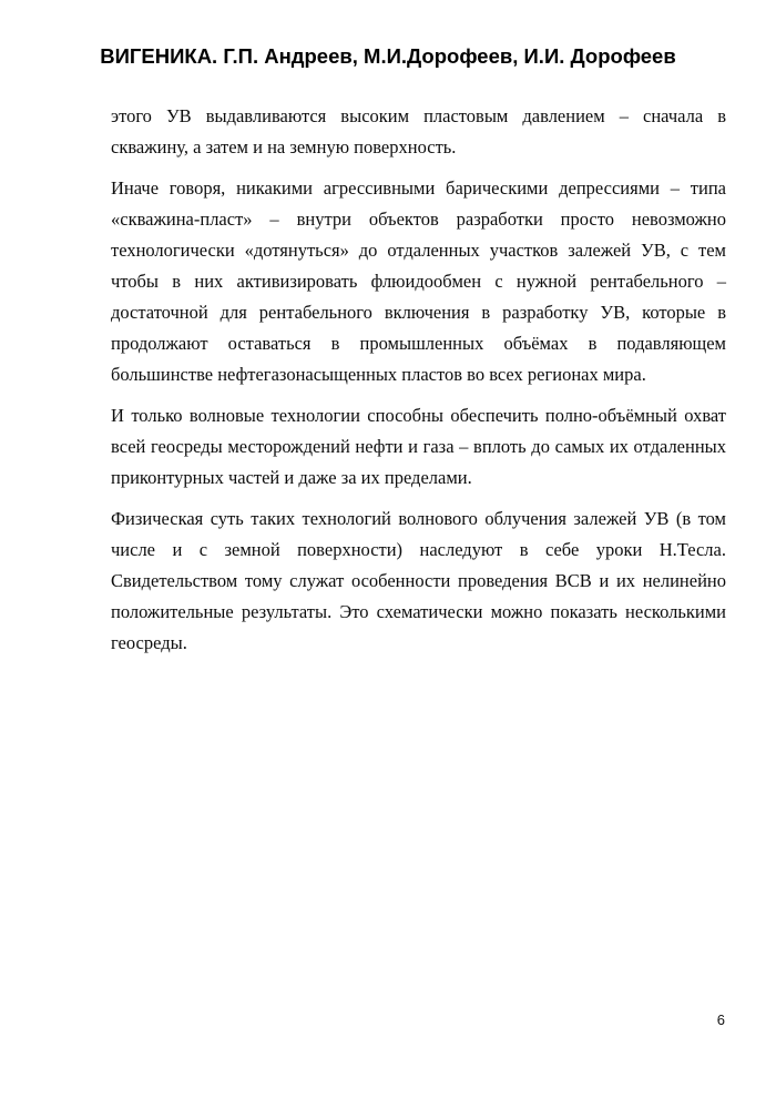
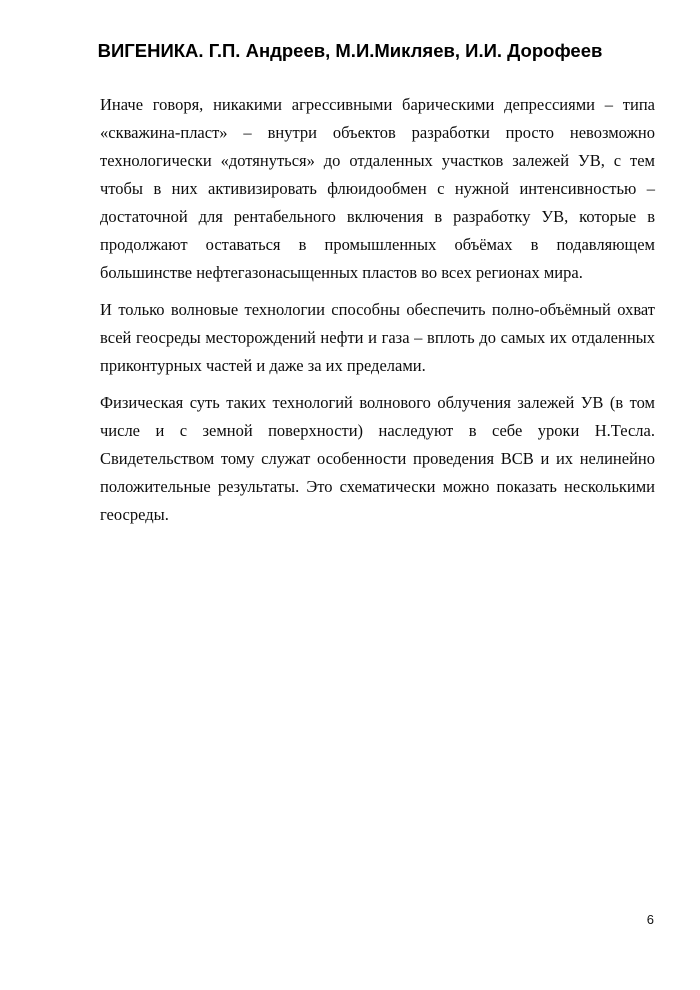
- ВИГЕНИКА. Г.П. Андреев, М.И.Дорофеев, И.И. Дорофеев
+ ВИГЕНИКА. Г.П. Андреев, М.И.Микляев, И.И. Дорофеев
- этого УВ выдавливаются высоким пластовым давлением – сначала в скважину, а затем и на земную поверхность.
- Иначе говоря, никакими агрессивными барическими депрессиями – типа «скважина-пласт» – внутри объектов разработки просто невозможно технологически «дотянуться» до отдаленных участков залежей УВ, с тем чтобы в них активизировать флюидообмен с нужной рентабельного – достаточной для рентабельного включения в разработку УВ, которые в продолжают оставаться в промышленных объёмах в подавляющем большинстве нефтегазонасыщенных пластов во всех регионах мира.
+ Иначе говоря, никакими агрессивными барическими депрессиями – типа «скважина-пласт» – внутри объектов разработки просто невозможно технологически «дотянуться» до отдаленных участков залежей УВ, с тем чтобы в них активизировать флюидообмен с нужной интенсивностью – достаточной для рентабельного включения в разработку УВ, которые в продолжают оставаться в промышленных объёмах в подавляющем большинстве нефтегазонасыщенных пластов во всех регионах мира.
  И только волновые технологии способны обеспечить полно-объёмный охват всей геосреды месторождений нефти и газа – вплоть до самых их отдаленных приконтурных частей и даже за их пределами.
  Физическая суть таких технологий волнового облучения залежей УВ (в том числе и с земной поверхности) наследуют в себе уроки Н.Тесла. Свидетельством тому служат особенности проведения ВСВ и их нелинейно положительные результаты. Это схематически можно показать несколькими геосреды.
  6
